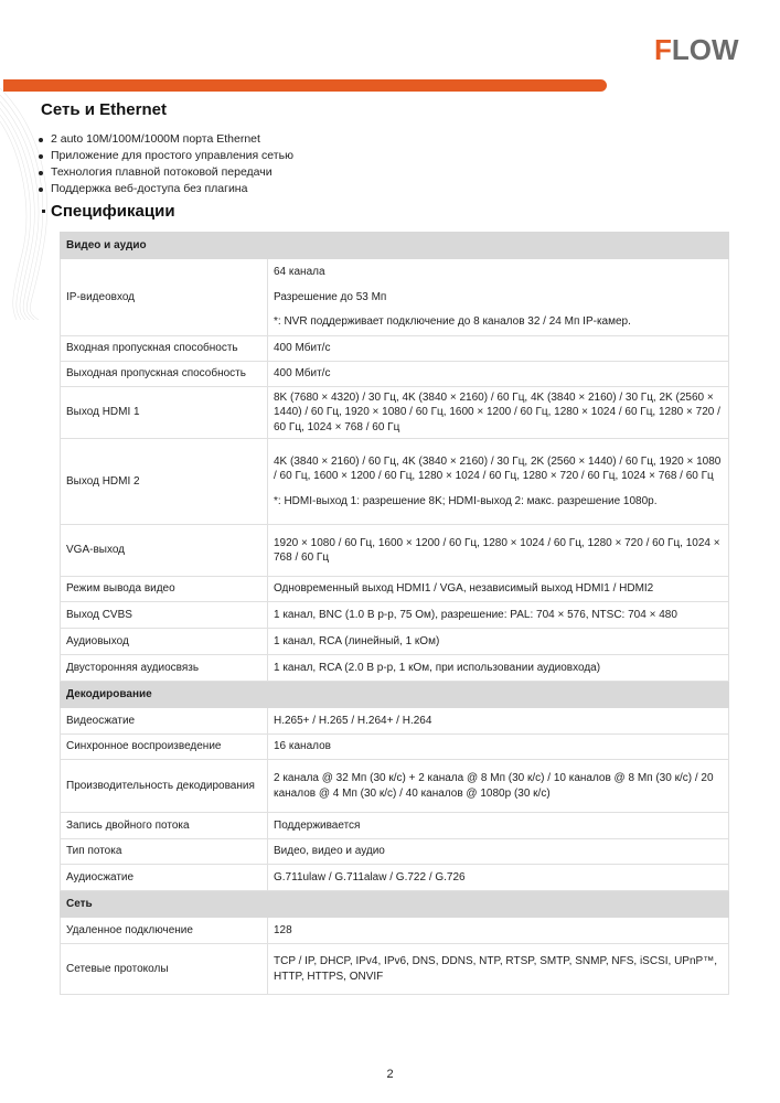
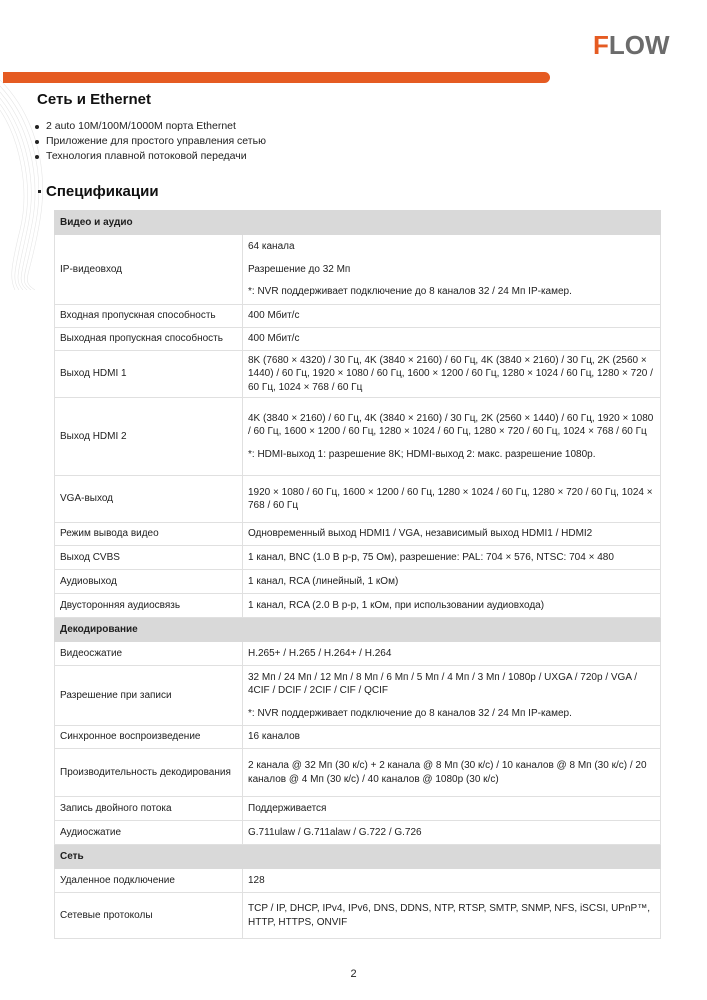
  F
  LOW
  Сеть и Ethernet
  2 auto 10M/100M/1000M порта Ethernet
  Приложение для простого управления сетью
  Технология плавной потоковой передачи
- Поддержка веб-доступа без плагина
  Спецификации
  Видео и аудио
- IP-видеовход	64 каналаРазрешение до 53 Мп*: NVR поддерживает подключение до 8 каналов 32 / 24 Мп IP-камер.
+ IP-видеовход	64 каналаРазрешение до 32 Мп*: NVR поддерживает подключение до 8 каналов 32 / 24 Мп IP-камер.
  Входная пропускная способность	400 Мбит/с
  Выходная пропускная способность	400 Мбит/с
  Выход HDMI 1	8K (7680 × 4320) / 30 Гц, 4K (3840 × 2160) / 60 Гц, 4K (3840 × 2160) / 30 Гц, 2K (2560 × 1440) / 60 Гц, 1920 × 1080 / 60 Гц, 1600 × 1200 / 60 Гц, 1280 × 1024 / 60 Гц, 1280 × 720 / 60 Гц, 1024 × 768 / 60 Гц
  Выход HDMI 2	4K (3840 × 2160) / 60 Гц, 4K (3840 × 2160) / 30 Гц, 2K (2560 × 1440) / 60 Гц, 1920 × 1080 / 60 Гц, 1600 × 1200 / 60 Гц, 1280 × 1024 / 60 Гц, 1280 × 720 / 60 Гц, 1024 × 768 / 60 Гц*: HDMI-выход 1: разрешение 8K; HDMI-выход 2: макс. разрешение 1080p.
  VGA-выход	1920 × 1080 / 60 Гц, 1600 × 1200 / 60 Гц, 1280 × 1024 / 60 Гц, 1280 × 720 / 60 Гц, 1024 × 768 / 60 Гц
  Режим вывода видео	Одновременный выход HDMI1 / VGA, независимый выход HDMI1 / HDMI2
  Выход CVBS	1 канал, BNC (1.0 В р-р, 75 Ом), разрешение: PAL: 704 × 576, NTSC: 704 × 480
  Аудиовыход	1 канал, RCA (линейный, 1 кОм)
  Двусторонняя аудиосвязь	1 канал, RCA (2.0 В р-р, 1 кОм, при использовании аудиовхода)
  Декодирование
  Видеосжатие	H.265+ / H.265 / H.264+ / H.264
+ Разрешение при записи	32 Мп / 24 Мп / 12 Мп / 8 Мп / 6 Мп / 5 Мп / 4 Мп / 3 Мп / 1080p / UXGA / 720p / VGA / 4CIF / DCIF / 2CIF / CIF / QCIF*: NVR поддерживает подключение до 8 каналов 32 / 24 Мп IP-камер.
  Синхронное воспроизведение	16 каналов
  Производительность декодирования	2 канала @ 32 Мп (30 к/с) + 2 канала @ 8 Мп (30 к/с) / 10 каналов @ 8 Мп (30 к/с) / 20 каналов @ 4 Мп (30 к/с) / 40 каналов @ 1080p (30 к/с)
  Запись двойного потока	Поддерживается
- Тип потока	Видео, видео и аудио
  Аудиосжатие	G.711ulaw / G.711alaw / G.722 / G.726
  Сеть
  Удаленное подключение	128
  Сетевые протоколы	TCP / IP, DHCP, IPv4, IPv6, DNS, DDNS, NTP, RTSP, SMTP, SNMP, NFS, iSCSI, UPnP™, HTTP, HTTPS, ONVIF
  2
